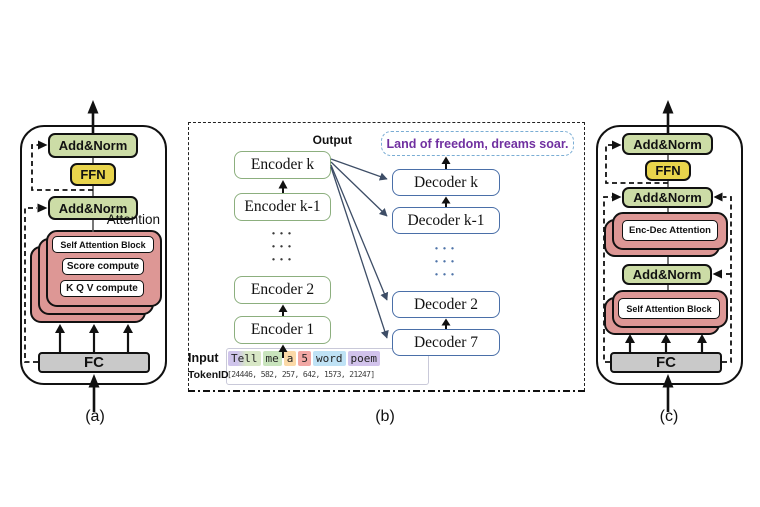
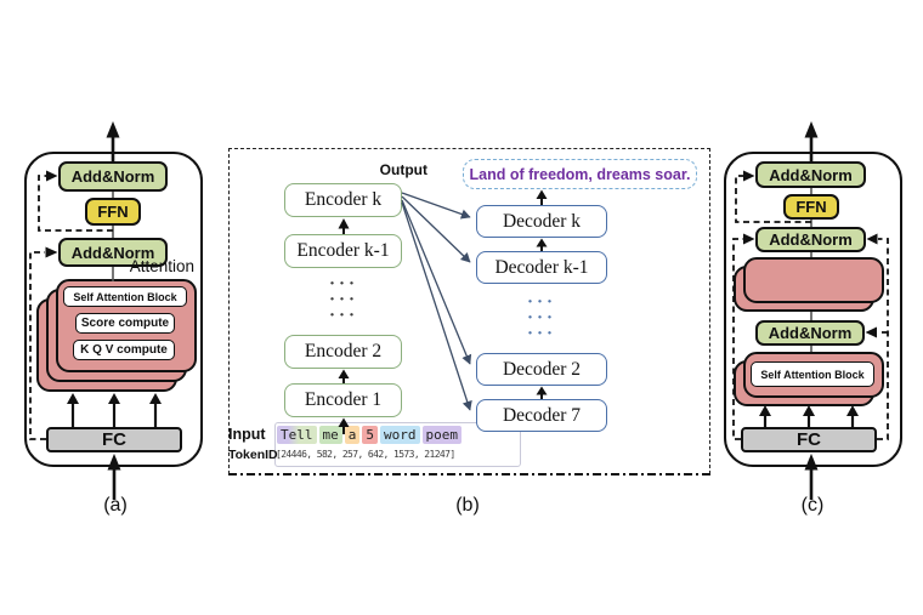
  Add&Norm
  FFN
  Add&Norm
  Attention
  Self Attention Block
  Score compute
  K Q V compute
  FC
  (a)
  Output
  Encoder k
  Encoder k-1
  ···
  ···
  ···
  Encoder 2
  Encoder 1
  Land of freedom, dreams soar.
  Decoder k
  Decoder k-1
  ···
  ···
  ···
  Decoder 2
  Decoder 7
  Input
  Tell
  me
  a
  5
  word
  poem
  TokenID
  [24446, 582, 257, 642, 1573, 21247]
  (b)
  Add&Norm
  FFN
  Add&Norm
- Enc-Dec Attention
  Add&Norm
  Self Attention Block
  FC
  (c)
